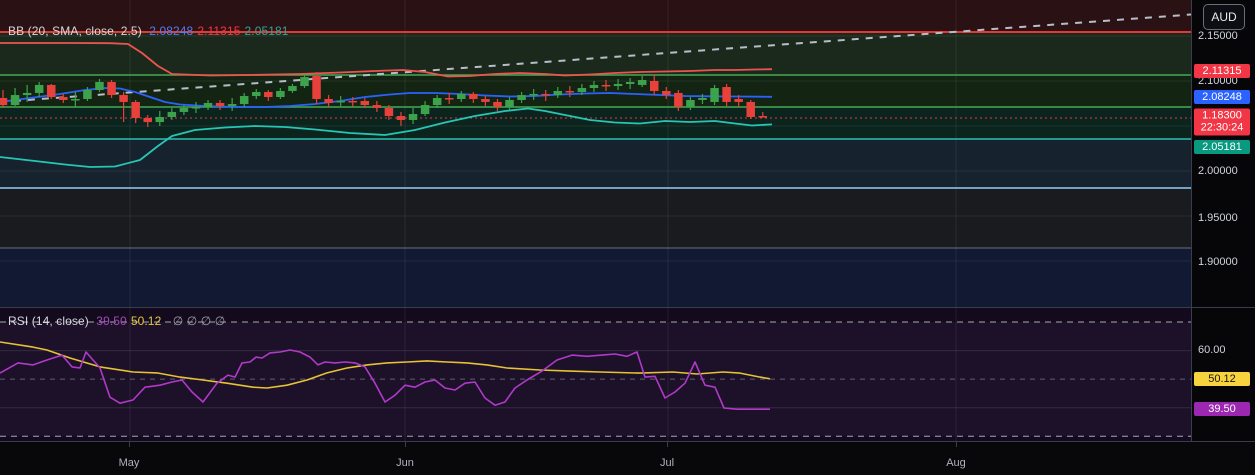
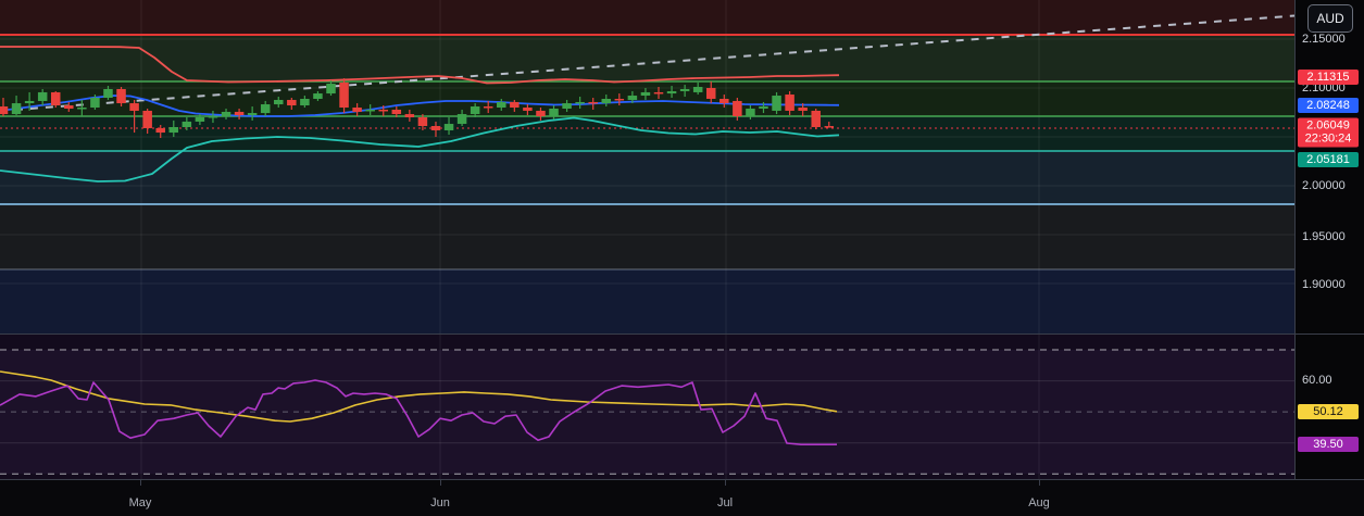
- BB (20, SMA, close, 2.5) 2.08248 2.11315 2.05181
- RSI (14, close) 39.50 50.12 ∅ ∅ ∅ ∅
  AUD
  2.15000
  2.10000
  2.00000
  1.95000
  1.90000
  2.11315
  2.08248
- 1.18300
+ 2.06049
  22:30:24
  2.05181
  60.00
  50.12
  39.50
  May
  Jun
  Jul
  Aug
